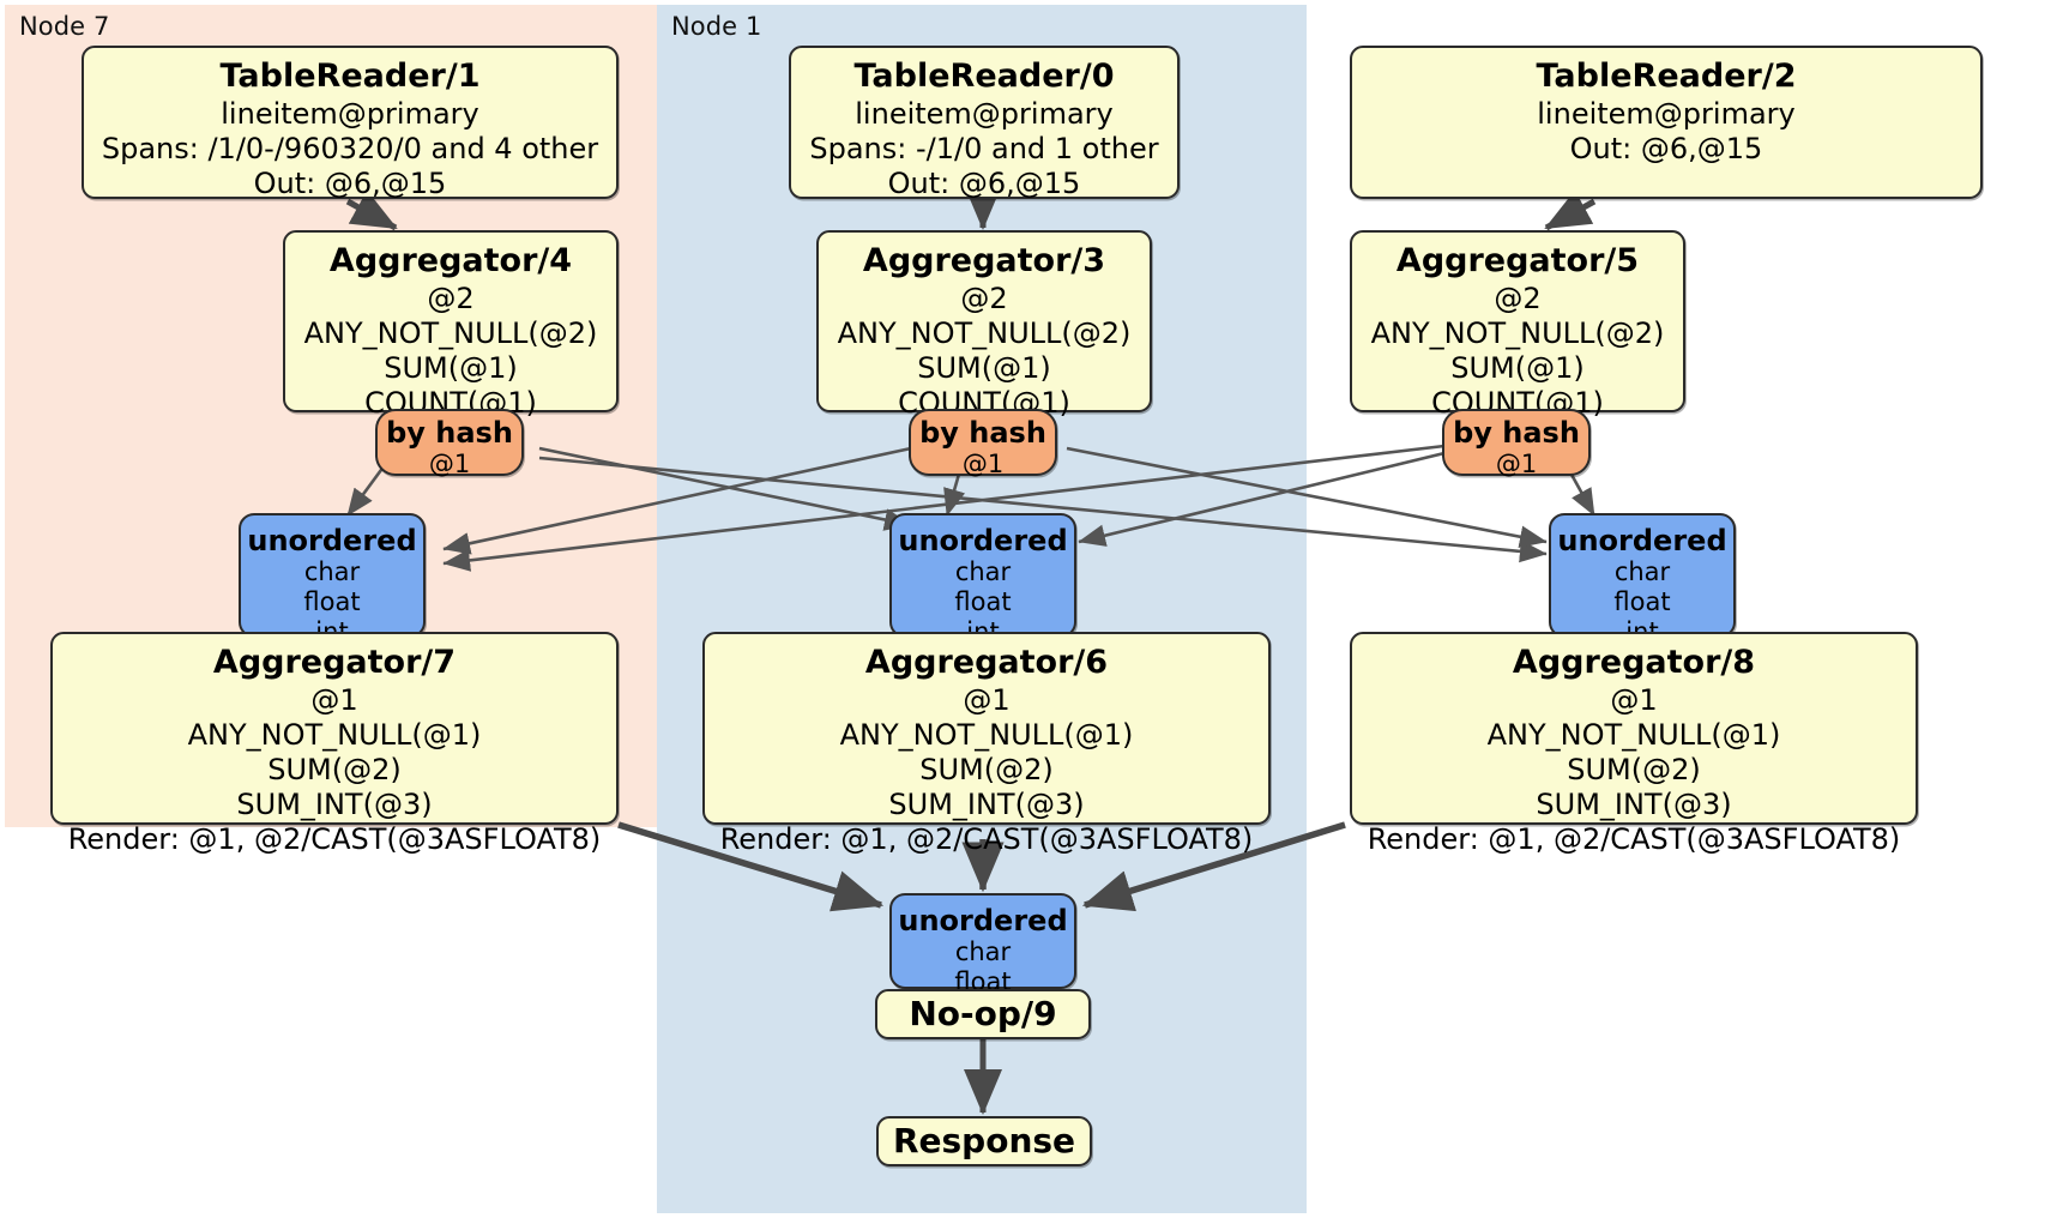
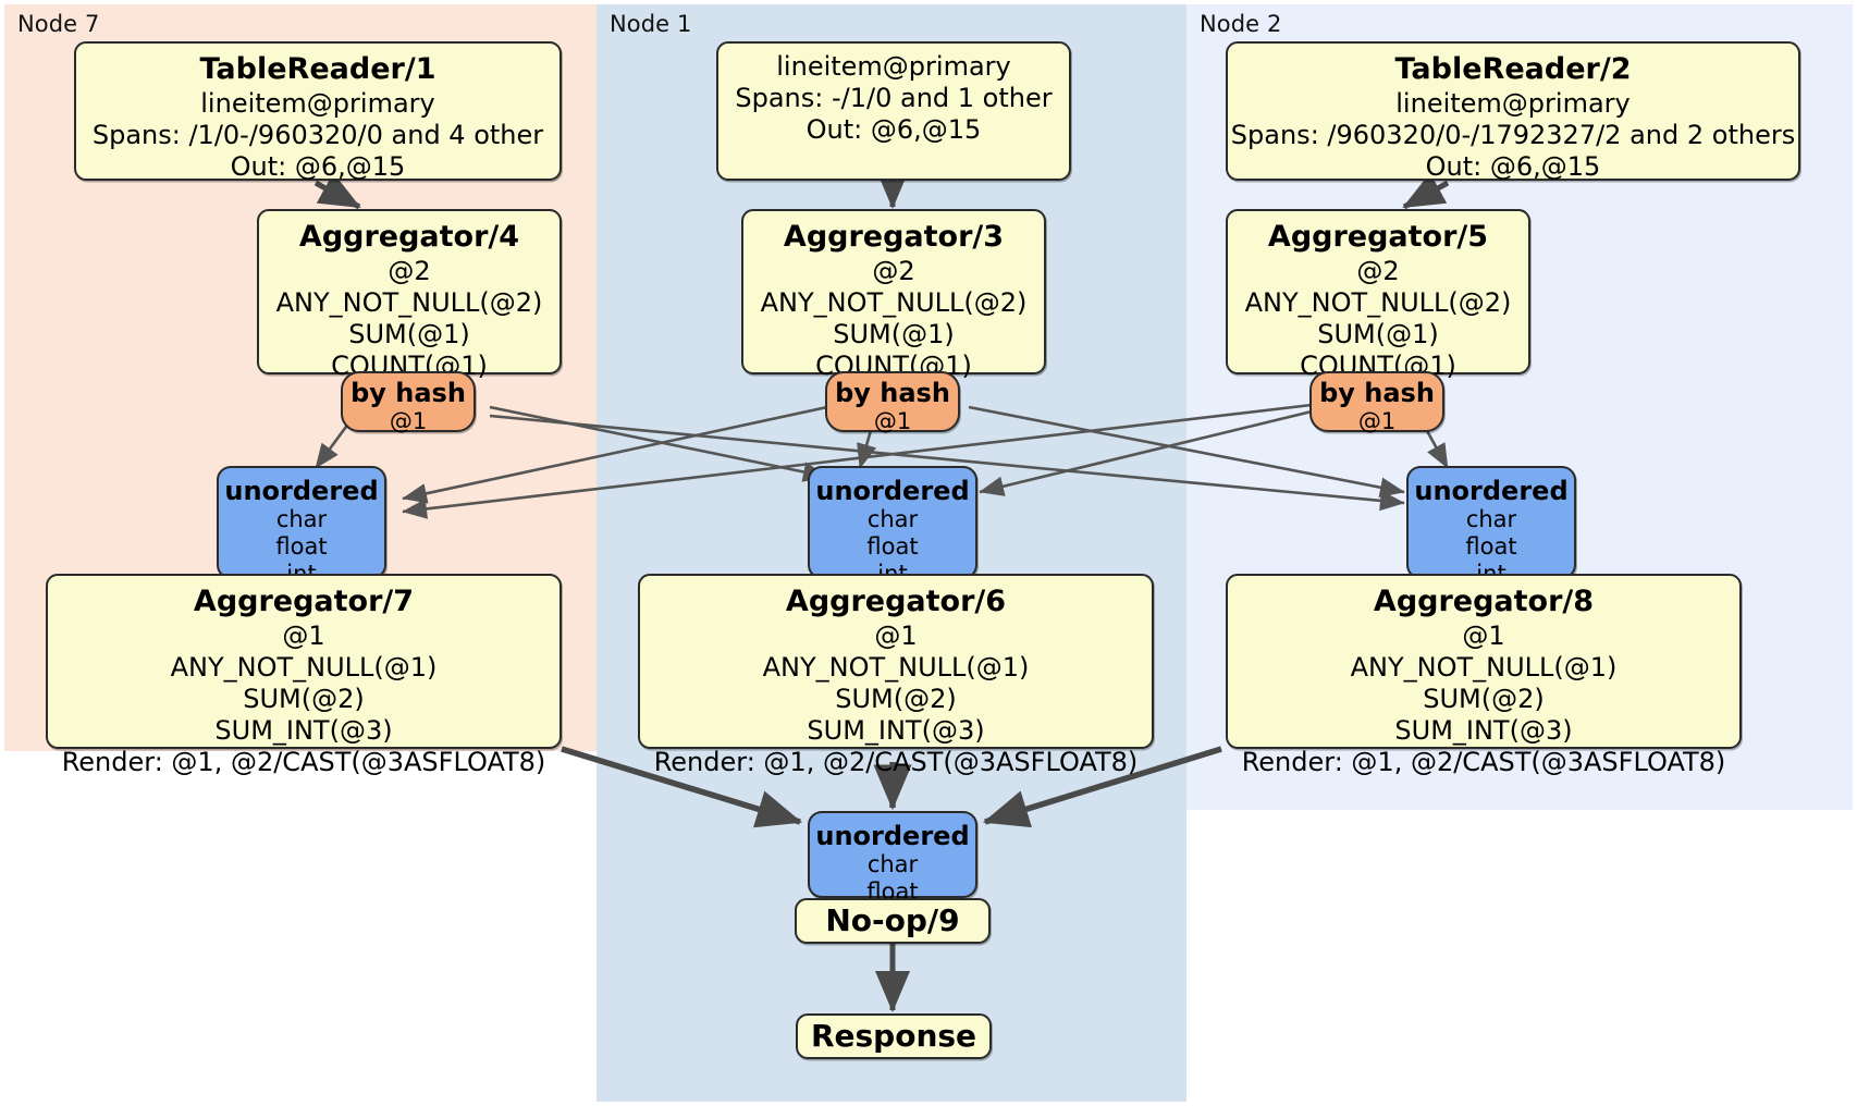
  Node 7
  Node 1
+ Node 2
  TableReader/1
  lineitem@primary
  Spans: /1/0-/960320/0 and 4 other
  Out: @6,@15
  Aggregator/4
  @2
  ANY_NOT_NULL(@2)
  SUM(@1)
  COUNT(@1)
  by hash
  @1
  unordered
  char
  float
  Aggregator/7
  @1
  ANY_NOT_NULL(@1)
  SUM(@2)
  SUM_INT(@3)
  Render: @1, @2/CAST(@3ASFLOAT8)
- TableReader/0
  lineitem@primary
  Spans: -/1/0 and 1 other
  Out: @6,@15
  Aggregator/3
  @2
  ANY_NOT_NULL(@2)
  SUM(@1)
  COUNT(@1)
  by hash
  @1
  unordered
  char
  float
  Aggregator/6
  @1
  ANY_NOT_NULL(@1)
  SUM(@2)
  SUM_INT(@3)
  Render: @1, @2/CAST(@3ASFLOAT8)
  unordered
  char
  float
  No-op/9
  Response
  TableReader/2
  lineitem@primary
+ Spans: /960320/0-/1792327/2 and 2 others
  Out: @6,@15
  Aggregator/5
  @2
  ANY_NOT_NULL(@2)
  SUM(@1)
  COUNT(@1)
  by hash
  @1
  unordered
  char
  float
  Aggregator/8
  @1
  ANY_NOT_NULL(@1)
  SUM(@2)
  SUM_INT(@3)
  Render: @1, @2/CAST(@3ASFLOAT8)
